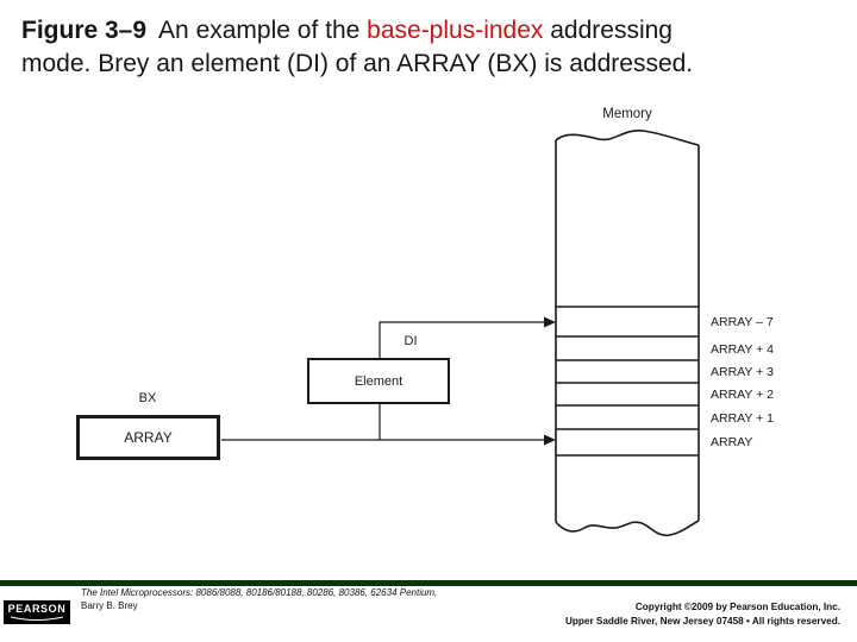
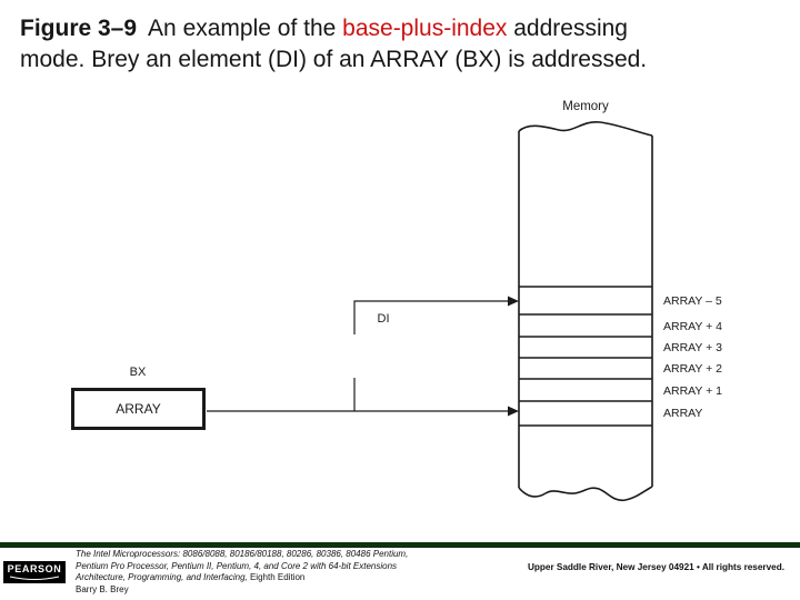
  Figure 3–9 An example of the base-plus-index addressing
  mode. Brey an element (DI) of an ARRAY (BX) is addressed.
  Memory
  DI
  BX
- Element
  ARRAY
- ARRAY – 7
+ ARRAY – 5
  ARRAY + 4
  ARRAY + 3
  ARRAY + 2
  ARRAY + 1
  ARRAY
  PEARSON
- The Intel Microprocessors: 8086/8088, 80186/80188, 80286, 80386, 62634 Pentium,
+ The Intel Microprocessors: 8086/8088, 80186/80188, 80286, 80386, 80486 Pentium,
+ Pentium Pro Processor, Pentium II, Pentium, 4, and Core 2 with 64-bit Extensions
+ Architecture, Programming, and Interfacing, Eighth Edition
  Barry B. Brey
- Copyright ©2009 by Pearson Education, Inc.
- Upper Saddle River, New Jersey 07458 • All rights reserved.
+ Upper Saddle River, New Jersey 04921 • All rights reserved.
